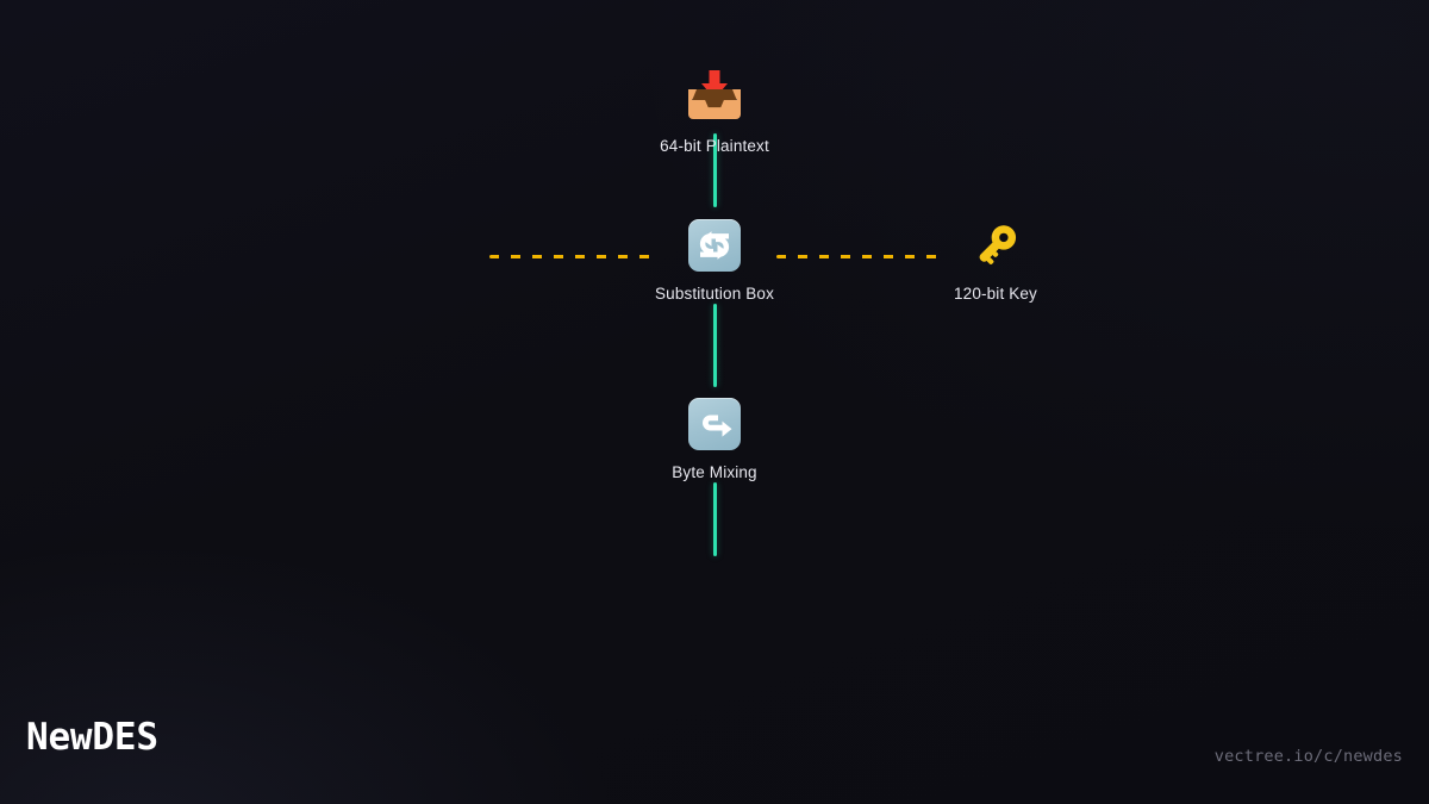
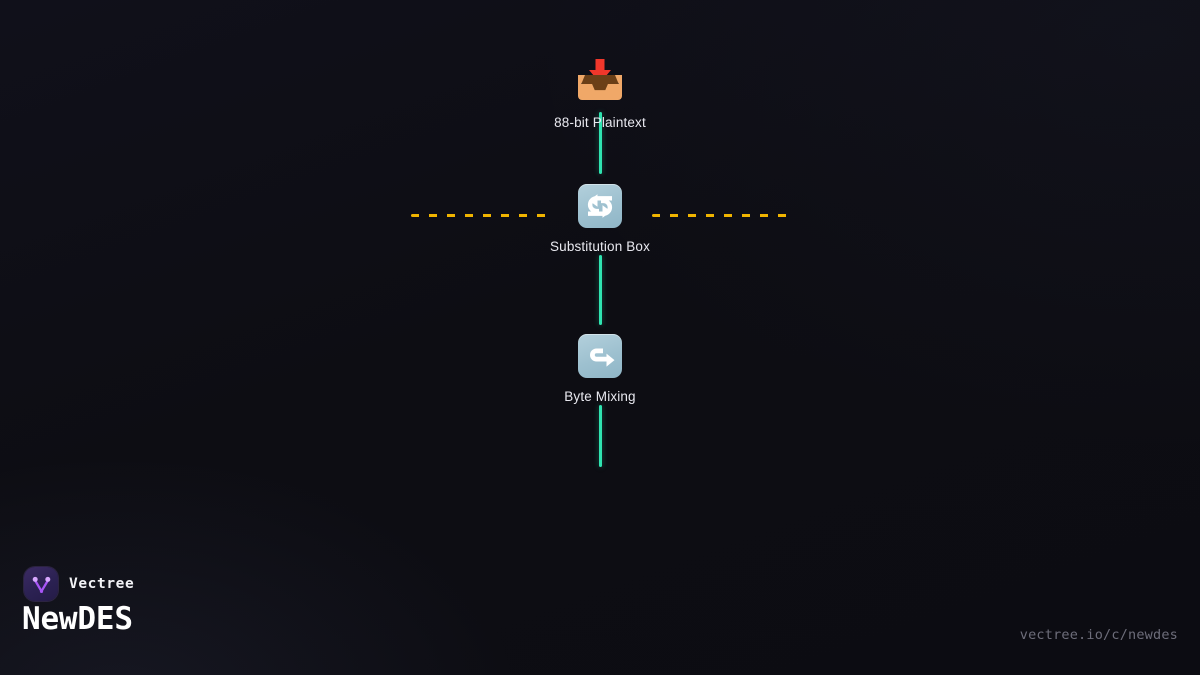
- 64-bit Plaintext
+ 88-bit Plaintext
  Substitution Box
- 120-bit Key
  Byte Mixing
+ Vectree
  NewDES
  vectree.io/c/newdes
